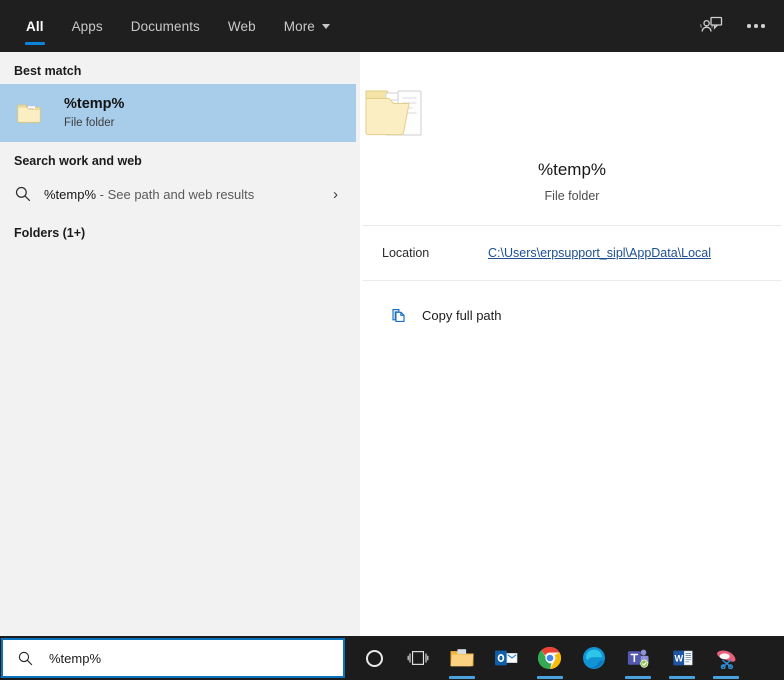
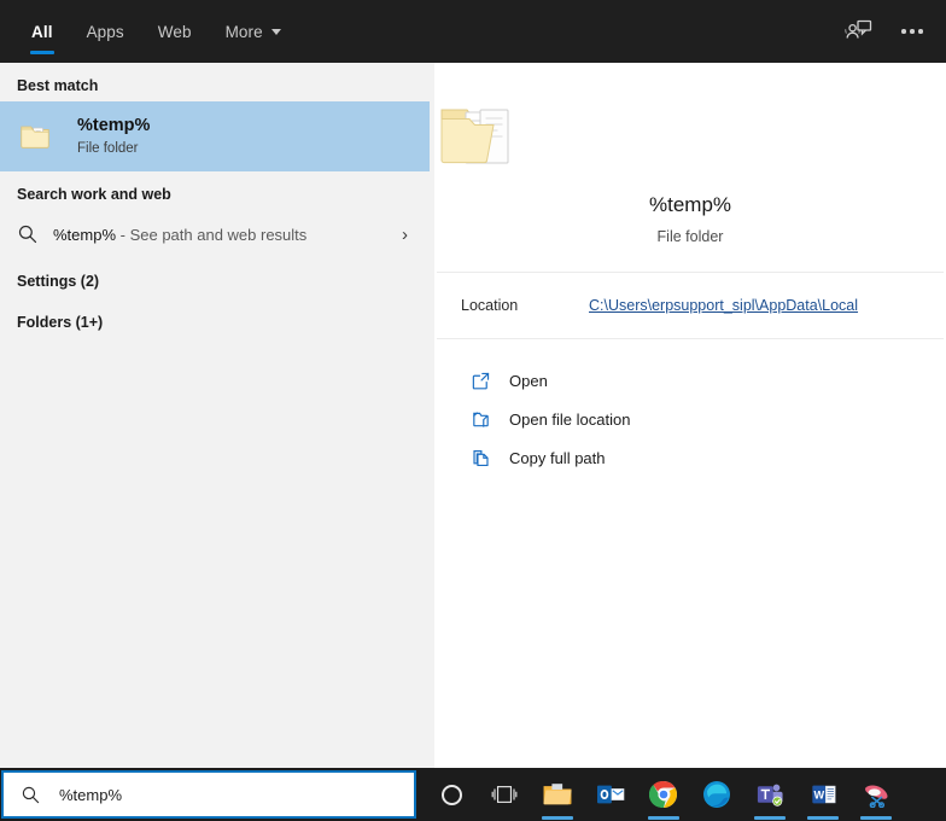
  All
  Apps
- Documents
  Web
  More
  Best match
  %temp%
  File folder
  Search work and web
  %temp% - See path and web results
  ›
+ Settings (2)
  Folders (1+)
  %temp%
  File folder
  Location
  C:\Users\erpsupport_sipl\AppData\Local
+ Open
+ Open file location
  Copy full path
  %temp%
  W
